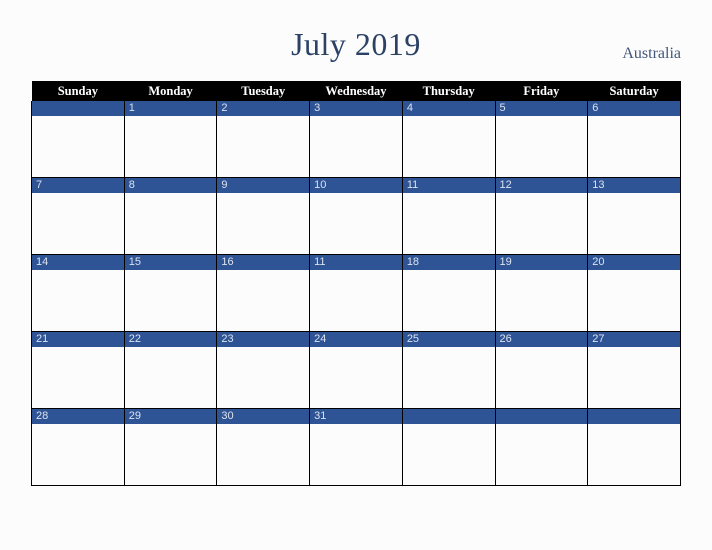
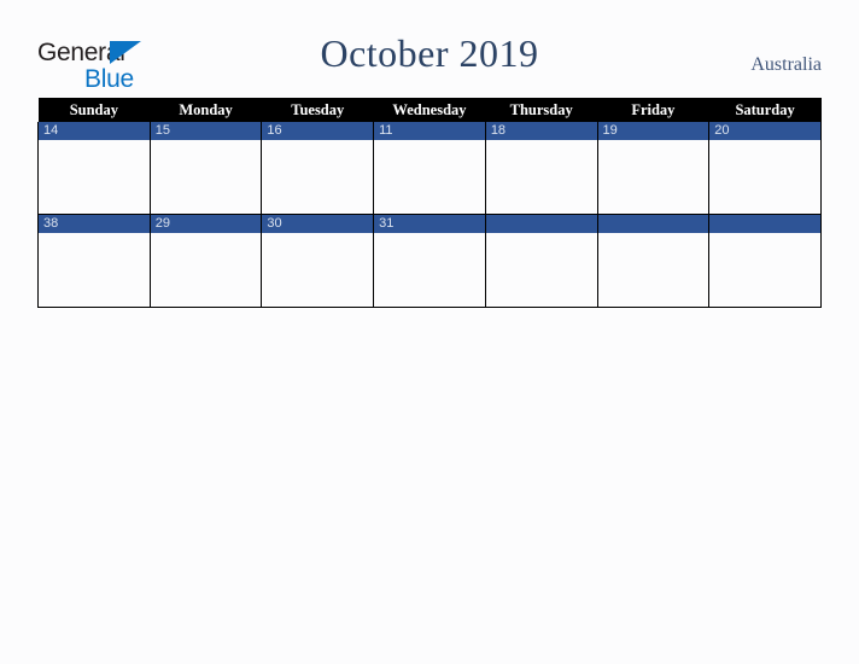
+ General
+ Blue
- July 2019
+ October 2019
  Australia
  Sunday	Monday	Tuesday	Wednesday	Thursday	Friday	Saturday
- 	1	2	3	4	5	6
- 7	8	9	10	11	12	13
  14	15	16	11	18	19	20
- 21	22	23	24	25	26	27
- 28	29	30	31
+ 38	29	30	31
